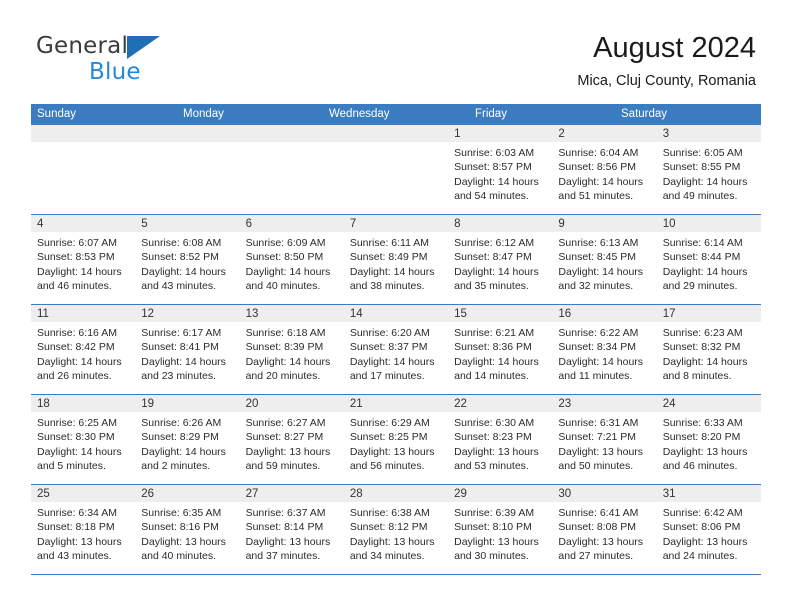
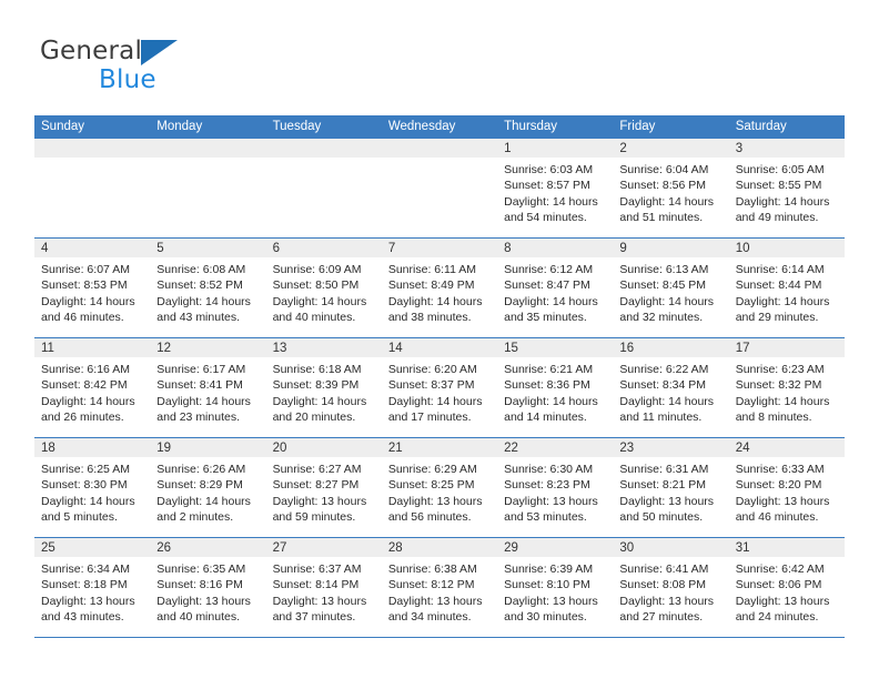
  General
  Blue
- August 2024
- Mica, Cluj County, Romania
  Sunday
  Monday
+ Tuesday
  Wednesday
+ Thursday
  Friday
  Saturday
  1
  Sunrise: 6:03 AM
  Sunset: 8:57 PM
  Daylight: 14 hours
  and 54 minutes.
  2
  Sunrise: 6:04 AM
  Sunset: 8:56 PM
  Daylight: 14 hours
  and 51 minutes.
  3
  Sunrise: 6:05 AM
  Sunset: 8:55 PM
  Daylight: 14 hours
  and 49 minutes.
  4
  Sunrise: 6:07 AM
  Sunset: 8:53 PM
  Daylight: 14 hours
  and 46 minutes.
  5
  Sunrise: 6:08 AM
  Sunset: 8:52 PM
  Daylight: 14 hours
  and 43 minutes.
  6
  Sunrise: 6:09 AM
  Sunset: 8:50 PM
  Daylight: 14 hours
  and 40 minutes.
  7
  Sunrise: 6:11 AM
  Sunset: 8:49 PM
  Daylight: 14 hours
  and 38 minutes.
  8
  Sunrise: 6:12 AM
  Sunset: 8:47 PM
  Daylight: 14 hours
  and 35 minutes.
  9
  Sunrise: 6:13 AM
  Sunset: 8:45 PM
  Daylight: 14 hours
  and 32 minutes.
  10
  Sunrise: 6:14 AM
  Sunset: 8:44 PM
  Daylight: 14 hours
  and 29 minutes.
  11
  Sunrise: 6:16 AM
  Sunset: 8:42 PM
  Daylight: 14 hours
  and 26 minutes.
  12
  Sunrise: 6:17 AM
  Sunset: 8:41 PM
  Daylight: 14 hours
  and 23 minutes.
  13
  Sunrise: 6:18 AM
  Sunset: 8:39 PM
  Daylight: 14 hours
  and 20 minutes.
  14
  Sunrise: 6:20 AM
  Sunset: 8:37 PM
  Daylight: 14 hours
  and 17 minutes.
  15
  Sunrise: 6:21 AM
  Sunset: 8:36 PM
  Daylight: 14 hours
  and 14 minutes.
  16
  Sunrise: 6:22 AM
  Sunset: 8:34 PM
  Daylight: 14 hours
  and 11 minutes.
  17
  Sunrise: 6:23 AM
  Sunset: 8:32 PM
  Daylight: 14 hours
  and 8 minutes.
  18
  Sunrise: 6:25 AM
  Sunset: 8:30 PM
  Daylight: 14 hours
  and 5 minutes.
  19
  Sunrise: 6:26 AM
  Sunset: 8:29 PM
  Daylight: 14 hours
  and 2 minutes.
  20
  Sunrise: 6:27 AM
  Sunset: 8:27 PM
  Daylight: 13 hours
  and 59 minutes.
  21
  Sunrise: 6:29 AM
  Sunset: 8:25 PM
  Daylight: 13 hours
  and 56 minutes.
  22
  Sunrise: 6:30 AM
  Sunset: 8:23 PM
  Daylight: 13 hours
  and 53 minutes.
  23
  Sunrise: 6:31 AM
- Sunset: 7:21 PM
+ Sunset: 8:21 PM
  Daylight: 13 hours
  and 50 minutes.
  24
  Sunrise: 6:33 AM
  Sunset: 8:20 PM
  Daylight: 13 hours
  and 46 minutes.
  25
  Sunrise: 6:34 AM
  Sunset: 8:18 PM
  Daylight: 13 hours
  and 43 minutes.
  26
  Sunrise: 6:35 AM
  Sunset: 8:16 PM
  Daylight: 13 hours
  and 40 minutes.
  27
  Sunrise: 6:37 AM
  Sunset: 8:14 PM
  Daylight: 13 hours
  and 37 minutes.
  28
  Sunrise: 6:38 AM
  Sunset: 8:12 PM
  Daylight: 13 hours
  and 34 minutes.
  29
  Sunrise: 6:39 AM
  Sunset: 8:10 PM
  Daylight: 13 hours
  and 30 minutes.
  30
  Sunrise: 6:41 AM
  Sunset: 8:08 PM
  Daylight: 13 hours
  and 27 minutes.
  31
  Sunrise: 6:42 AM
  Sunset: 8:06 PM
  Daylight: 13 hours
  and 24 minutes.
